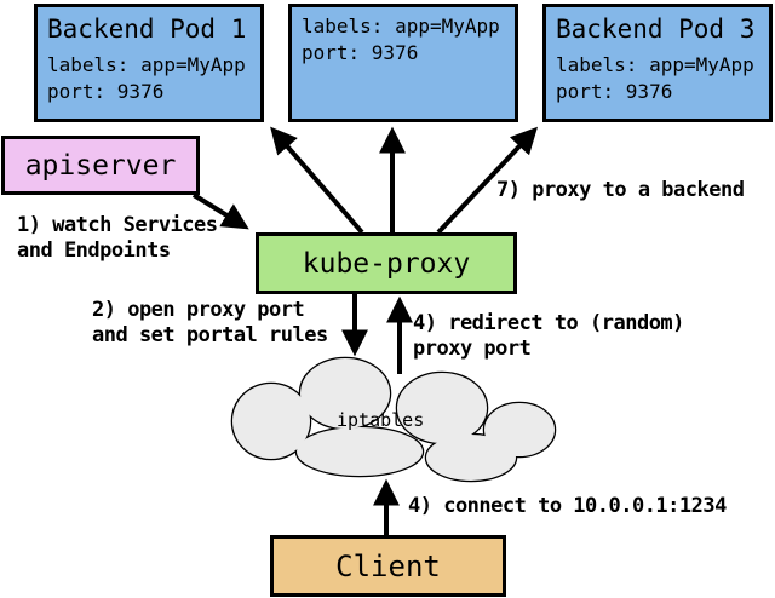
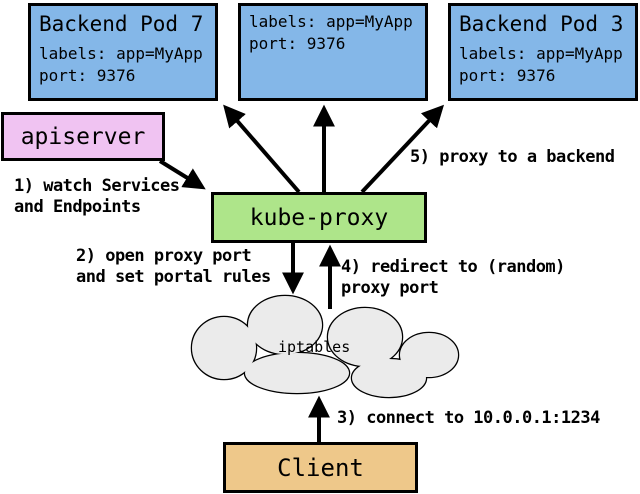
- Backend Pod 1
+ Backend Pod 7
  labels: app=MyApp
  port: 9376
  labels: app=MyApp
  port: 9376
  Backend Pod 3
  labels: app=MyApp
  port: 9376
  apiserver
  kube-proxy
  Client
  iptables
  1) watch Services
  and Endpoints
  2) open proxy port
  and set portal rules
- 4) connect to 10.0.0.1:1234
+ 3) connect to 10.0.0.1:1234
  4) redirect to (random)
  proxy port
- 7) proxy to a backend
+ 5) proxy to a backend
